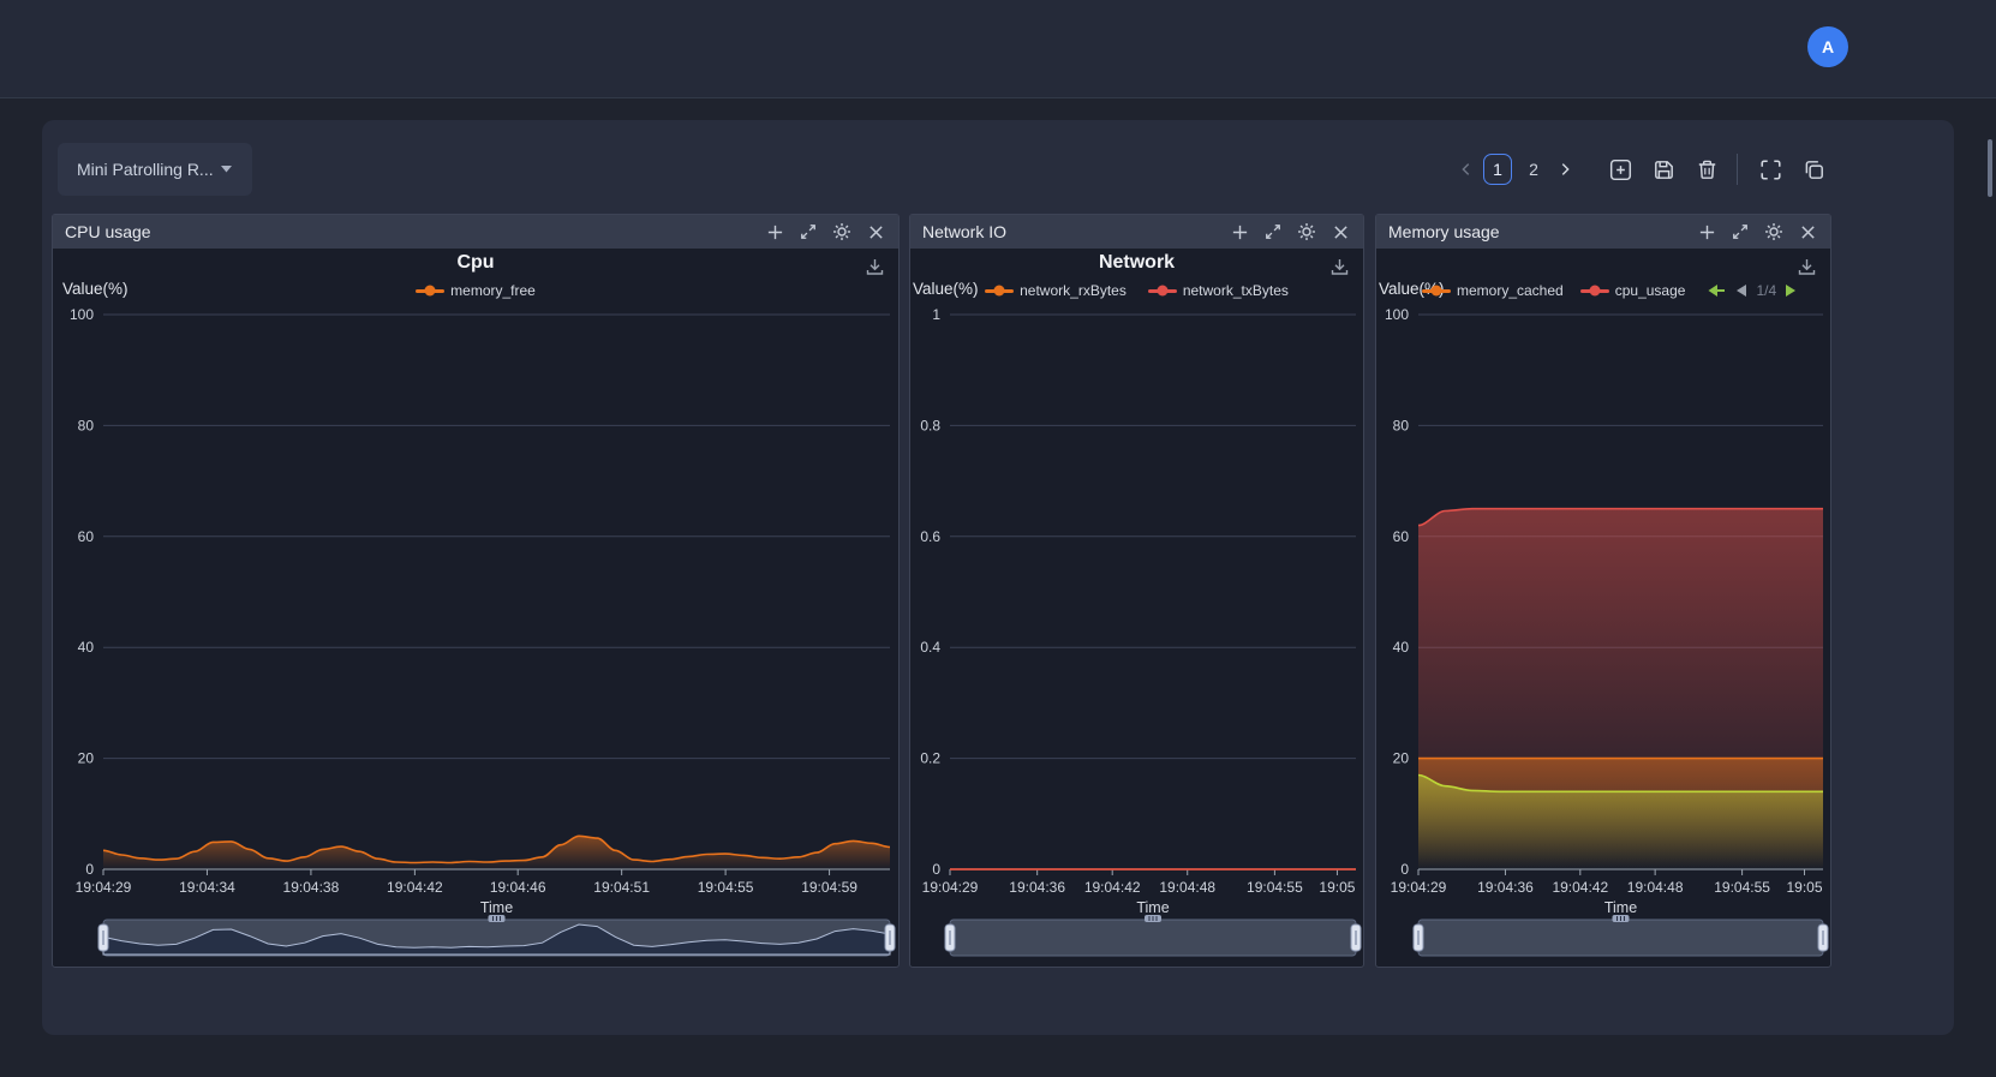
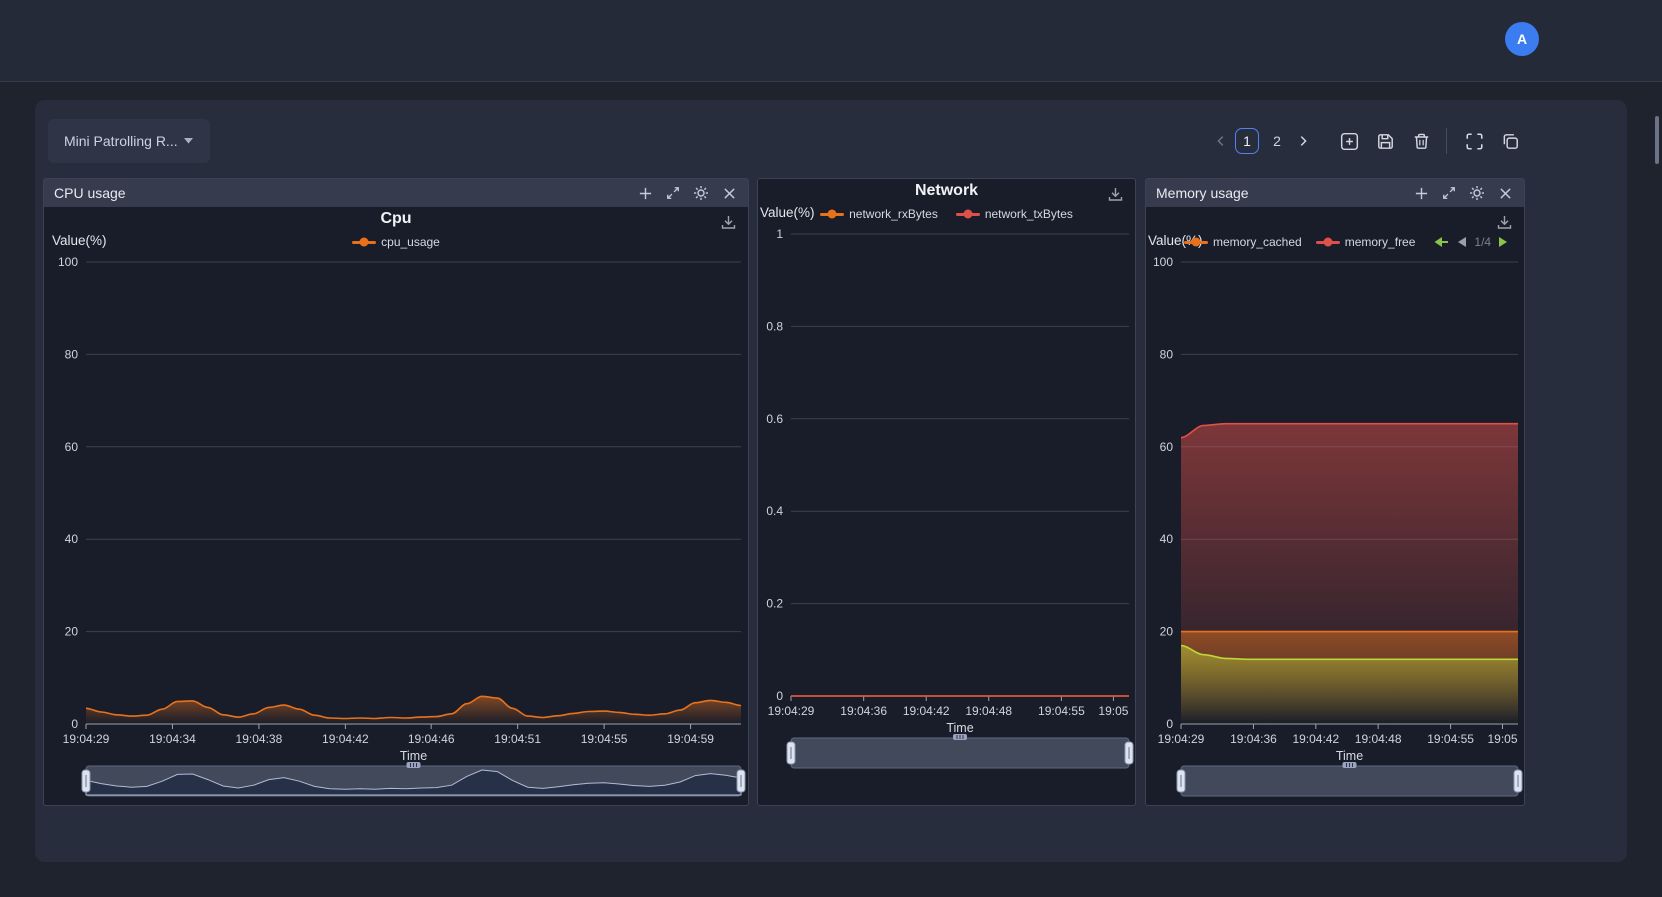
  A
  Mini Patrolling R...
  1
  2
  CPU usage
  Cpu
  Value(%)
- memory_free
+ cpu_usage
  0
  20
  40
  60
  80
  100
  19:04:29
  19:04:34
  19:04:38
  19:04:42
  19:04:46
  19:04:51
  19:04:55
  19:04:59
  Time
- Network IO
  Network
  Value(%)
  network_rxBytes
  network_txBytes
  0
  0.2
  0.4
  0.6
  0.8
  1
  19:04:29
  19:04:36
  19:04:42
  19:04:48
  19:04:55
  19:05
  Time
  Memory usage
  memory_cached
- cpu_usage
+ memory_free
  1/4
  0
  20
  40
  60
  80
  100
  19:04:29
  19:04:36
  19:04:42
  19:04:48
  19:04:55
  19:05
  Time
